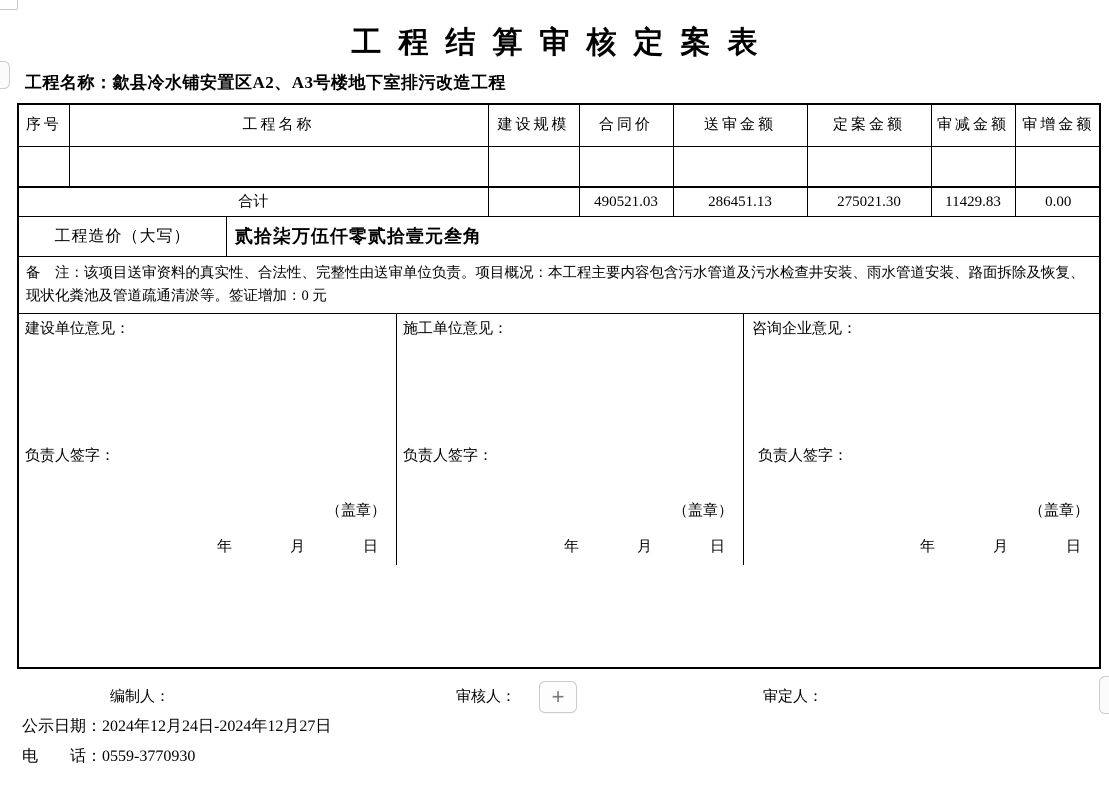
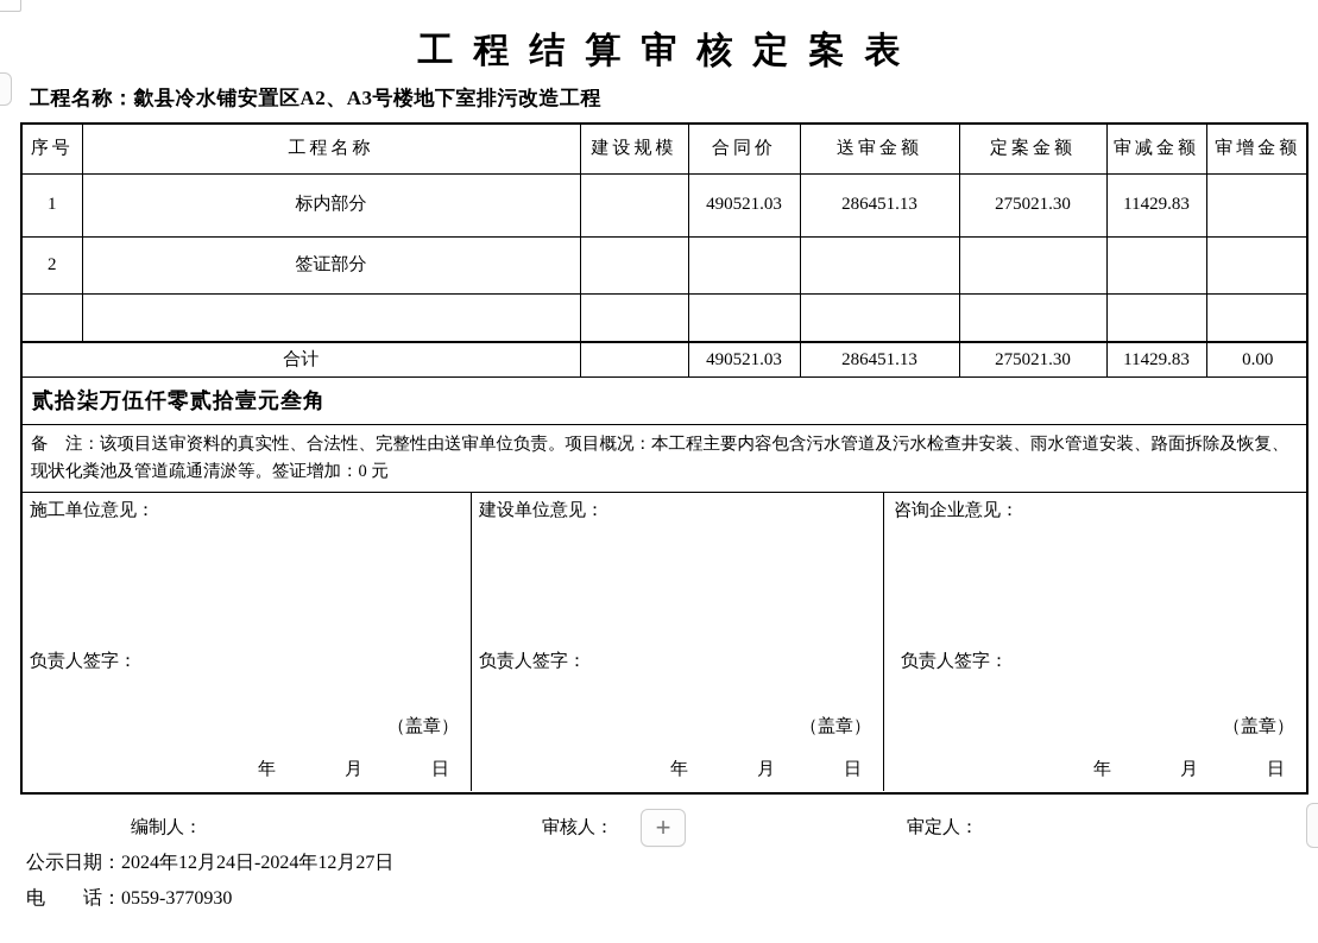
  工程结算审核定案表
  工程名称：歙县冷水铺安置区A2、A3号楼地下室排污改造工程
  序号	工程名称	建设规模	合同价	送审金额	定案金额	审减金额	审增金额
+ 1	标内部分		490521.03	286451.13	275021.30	11429.83
+ 2	签证部分
  合计		490521.03	286451.13	275021.30	11429.83	0.00
- 工程造价（大写）
  贰拾柒万伍仟零贰拾壹元叁角
  备 注：该项目送审资料的真实性、合法性、完整性由送审单位负责。项目概况：本工程主要内容包含污水管道及污水检查井安装、雨水管道安装、路面拆除及恢复、现状化粪池及管道疏通清淤等。签证增加：0 元
- 建设单位意见：
+ 施工单位意见：
  负责人签字：
  （盖章）
  年
  月
  日
- 施工单位意见：
+ 建设单位意见：
  负责人签字：
  （盖章）
  年
  月
  日
  咨询企业意见：
  负责人签字：
  （盖章）
  年
  月
  日
  编制人：
  审核人：
  +
  审定人：
  公示日期：2024年12月24日-2024年12月27日
  电 话：0559-3770930
